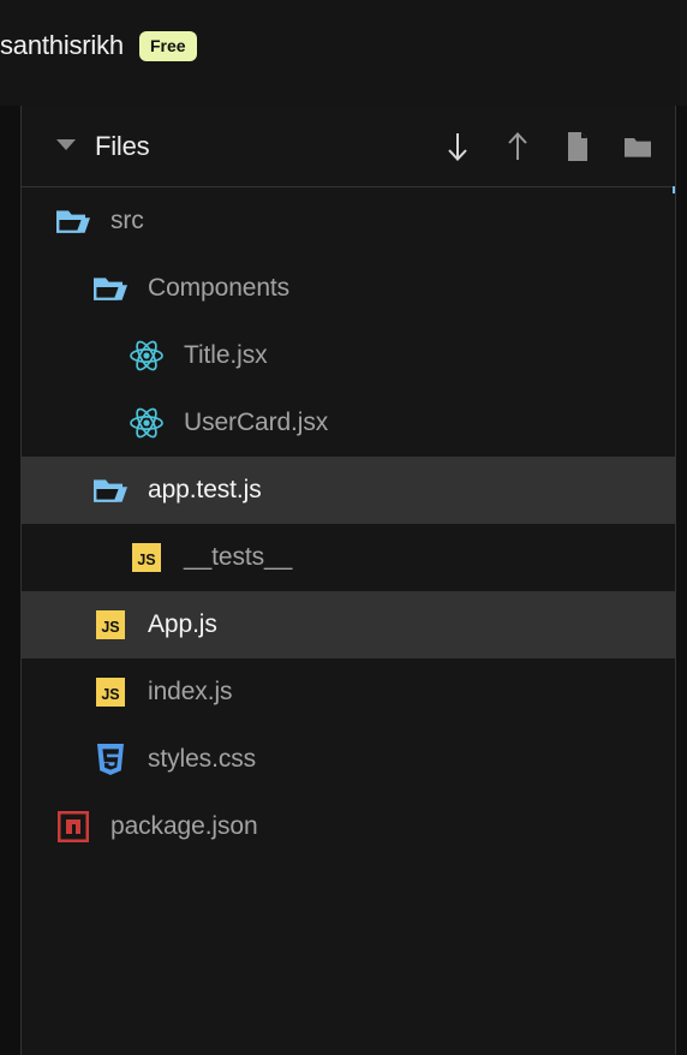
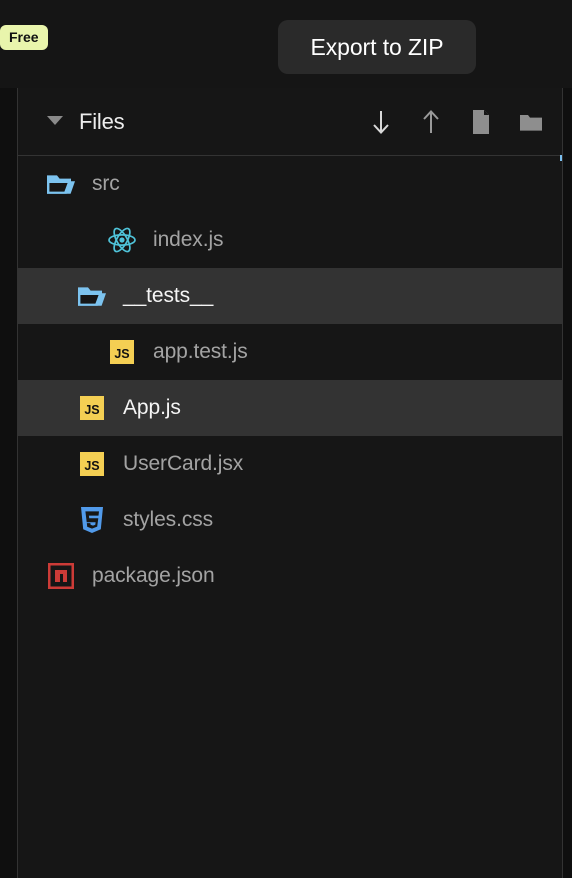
- santhisrikh
  Free
+ Export to ZIP
  Files
  src
- Components
- Title.jsx
- UserCard.jsx
+ index.js
- app.test.js
+ __tests__
  JS
- __tests__
+ app.test.js
  JS
  App.js
  JS
- index.js
+ UserCard.jsx
  styles.css
  package.json
